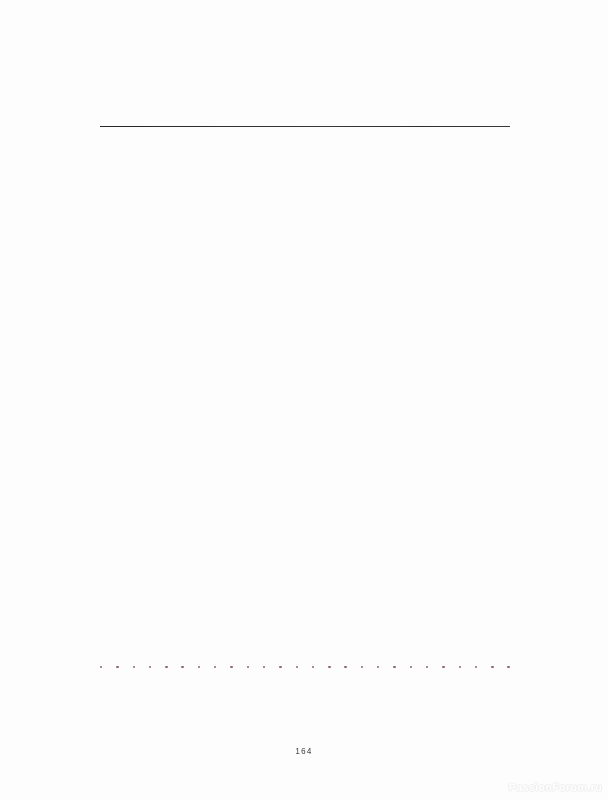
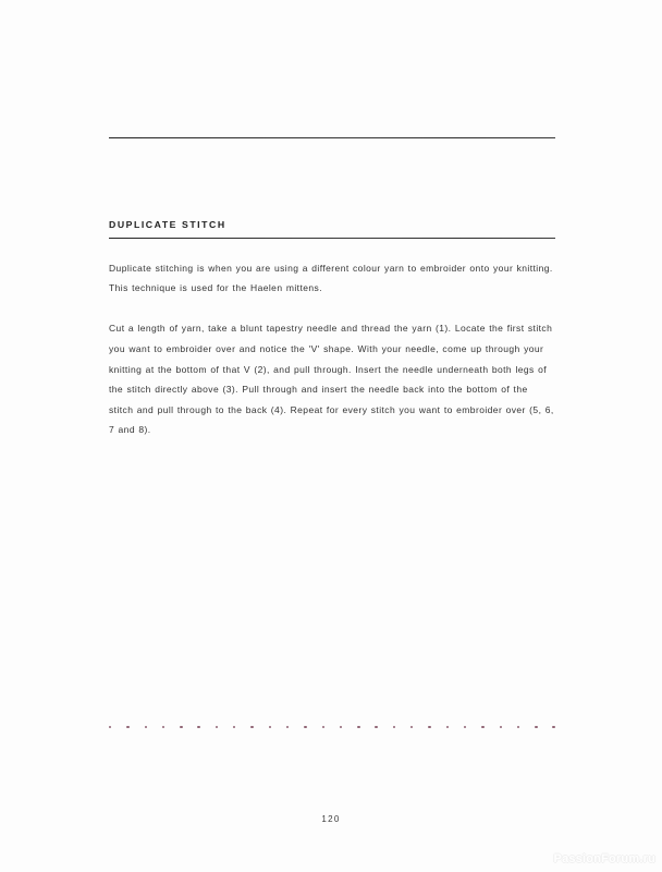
+ DUPLICATE STITCH
+ Duplicate stitching is when you are using a different colour yarn to embroider onto your knitting. This technique is used for the Haelen mittens.
+ Cut a length of yarn, take a blunt tapestry needle and thread the yarn (1). Locate the first stitch you want to embroider over and notice the 'V' shape. With your needle, come up through your knitting at the bottom of that V (2), and pull through. Insert the needle underneath both legs of the stitch directly above (3). Pull through and insert the needle back into the bottom of the stitch and pull through to the back (4). Repeat for every stitch you want to embroider over (5, 6, 7 and 8).
- 164
+ 120
